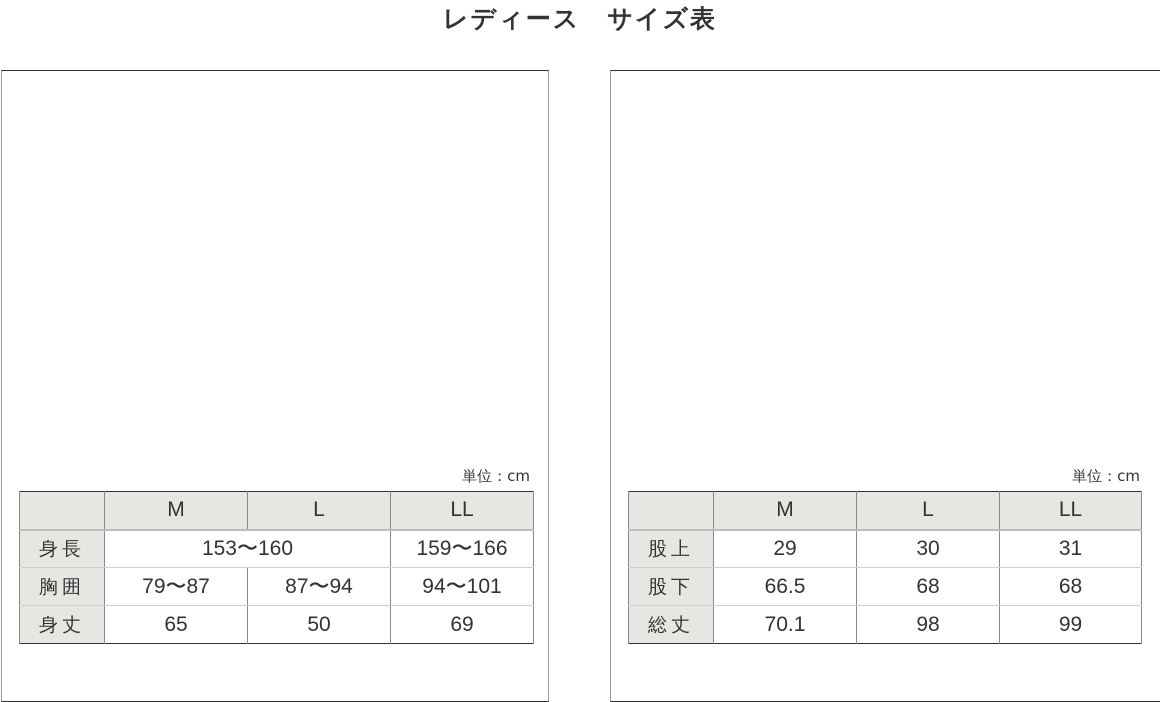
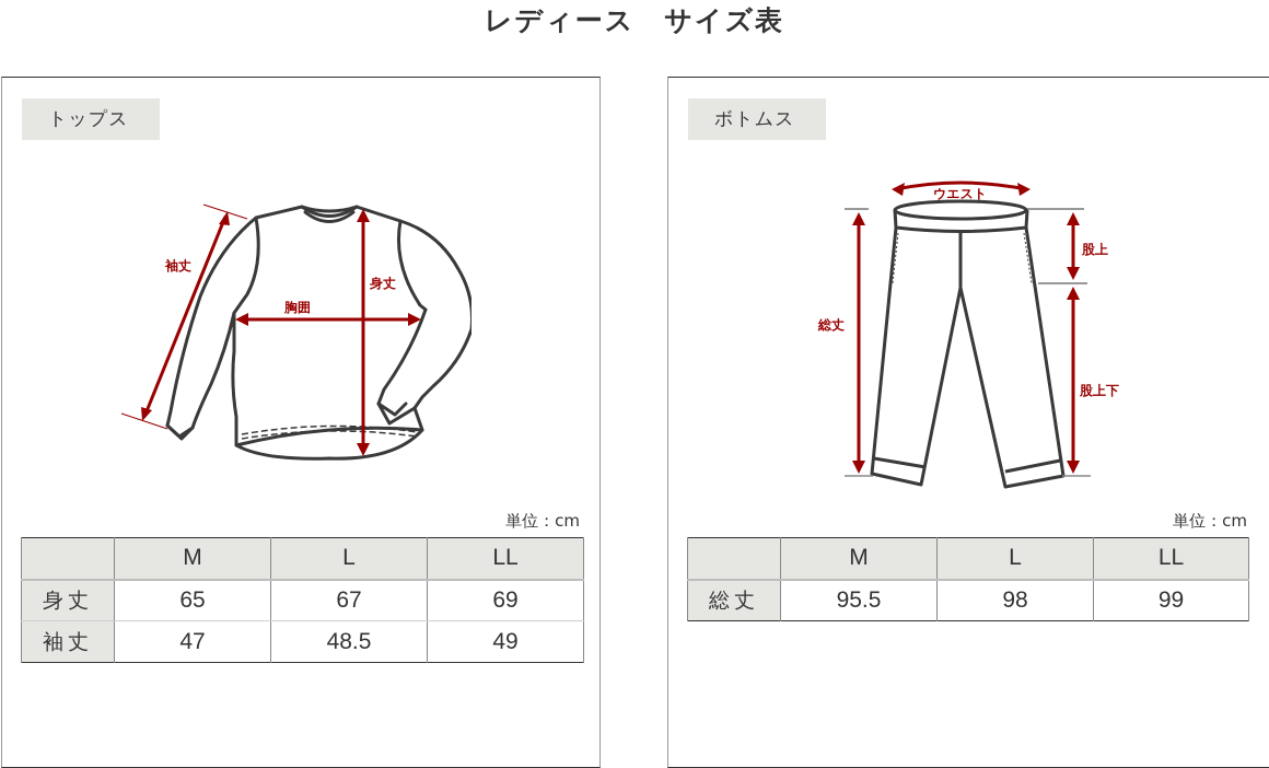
  レディース サイズ表
+ トップス
+ 袖丈
+ 身丈
+ 胸囲
  単位：cm
  	M	L	LL
- 身長	153〜160	159〜166
- 胸囲	79〜87	87〜94	94〜101
- 身丈	65	50	69
+ 身丈	65	67	69
+ 袖丈	47	48.5	49
+ ボトムス
+ ウエスト
+ 股上
+ 股上下
+ 総丈
  単位：cm
  	M	L	LL
- 股上	29	30	31
- 股下	66.5	68	68
- 総丈	70.1	98	99
+ 総丈	95.5	98	99
